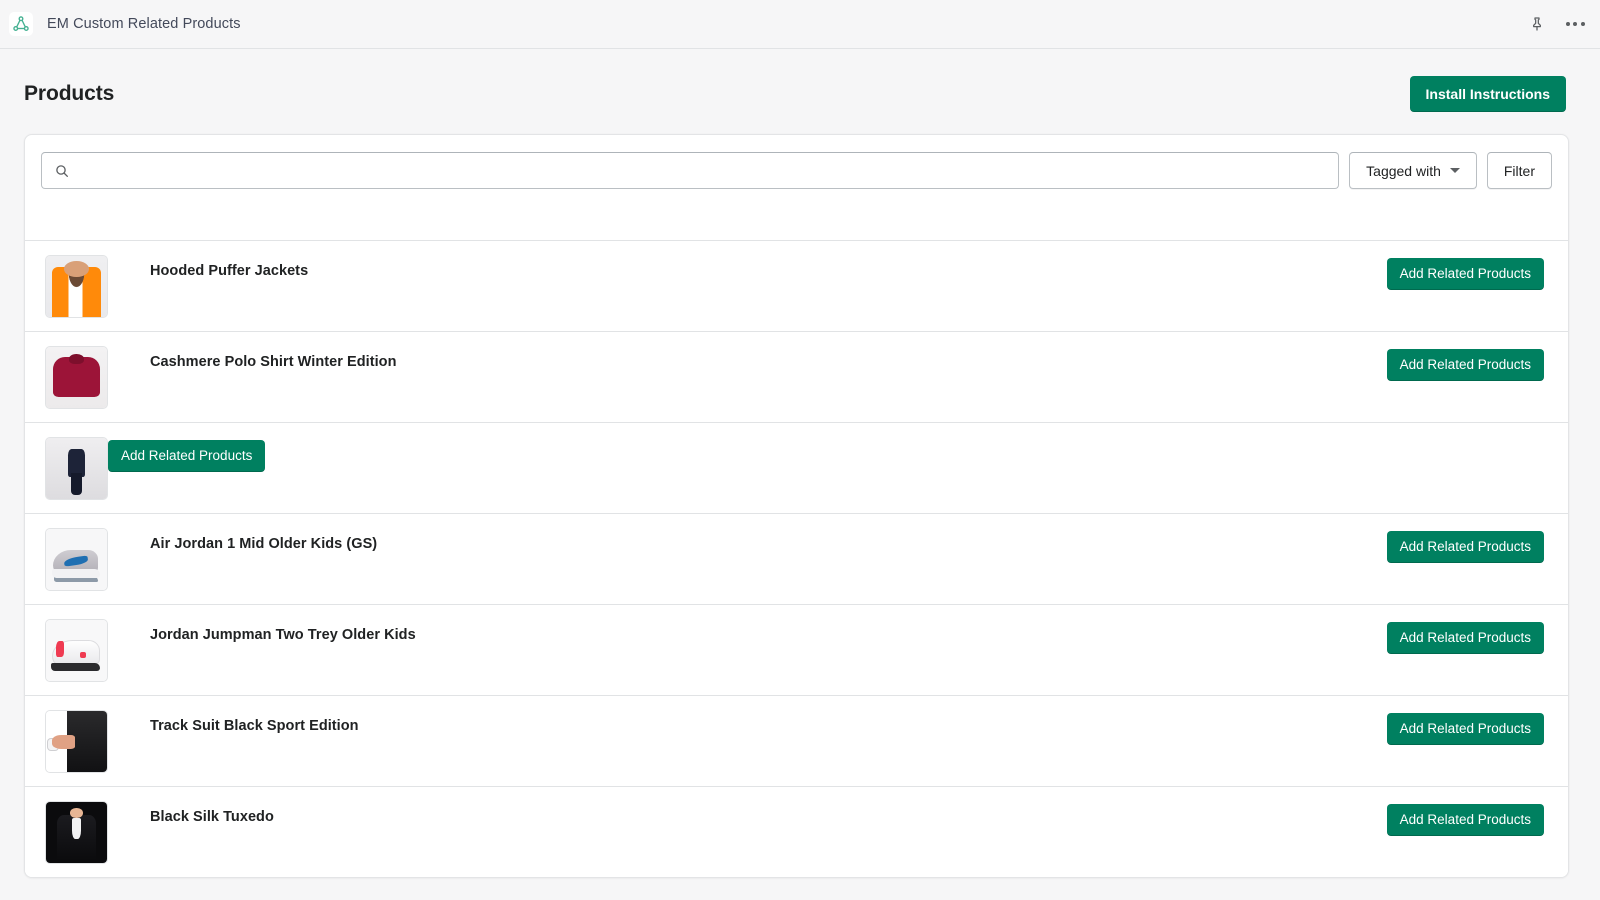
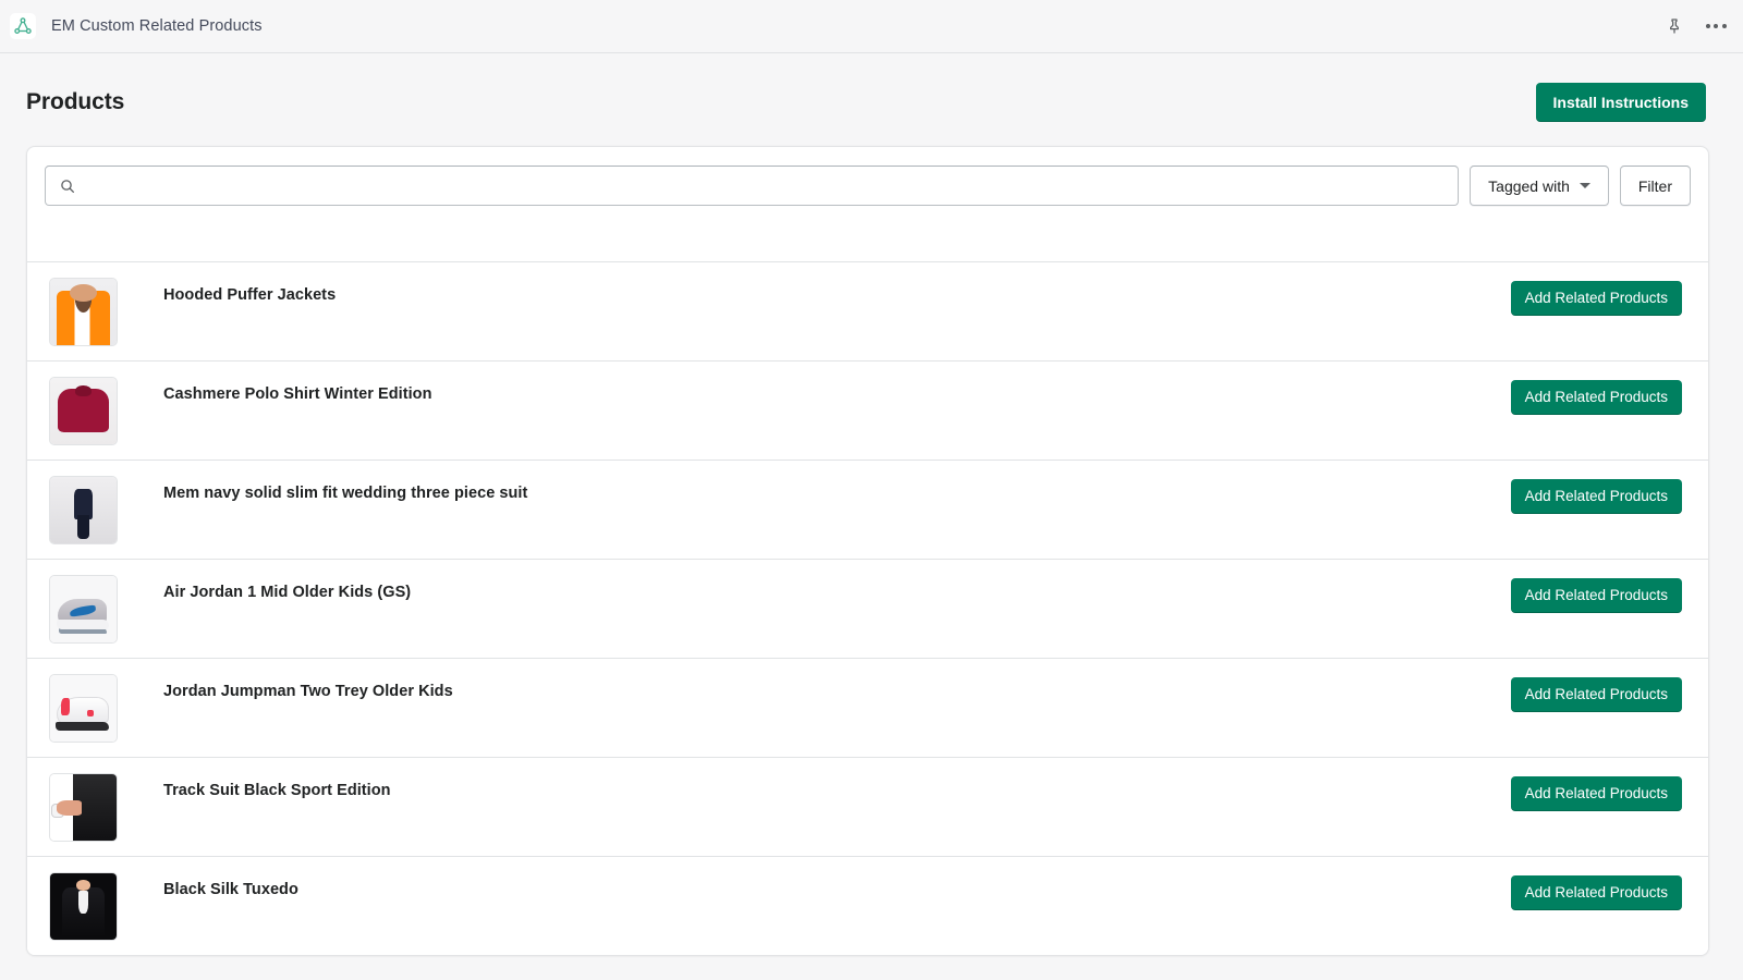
  EM Custom Related Products
  Products
  Install Instructions
  Tagged with
  Filter
  Hooded Puffer Jackets
  Add Related Products
  Cashmere Polo Shirt Winter Edition
  Add Related Products
+ Mem navy solid slim fit wedding three piece suit
  Add Related Products
  Air Jordan 1 Mid Older Kids (GS)
  Add Related Products
  Jordan Jumpman Two Trey Older Kids
  Add Related Products
  Track Suit Black Sport Edition
  Add Related Products
  Black Silk Tuxedo
  Add Related Products
